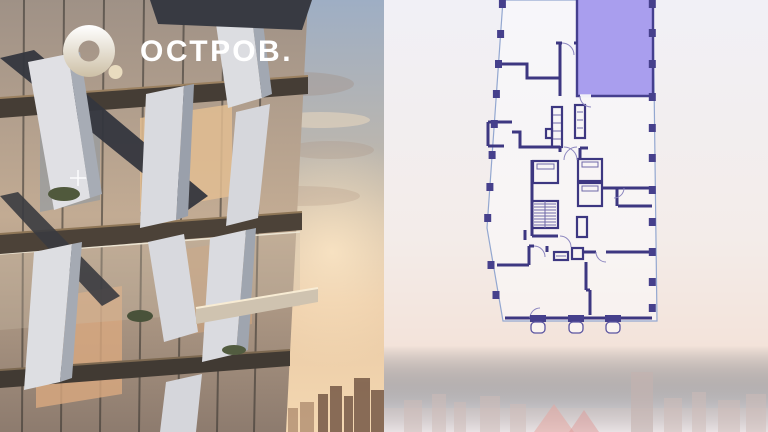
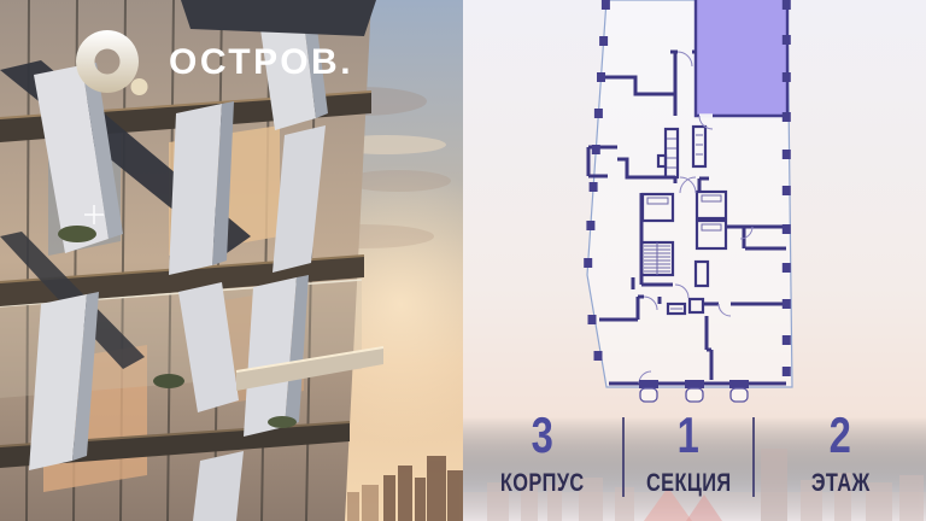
  ОСТРОВ.
+ 3
+ КОРПУС
+ 1
+ СЕКЦИЯ
+ 2
+ ЭТАЖ
